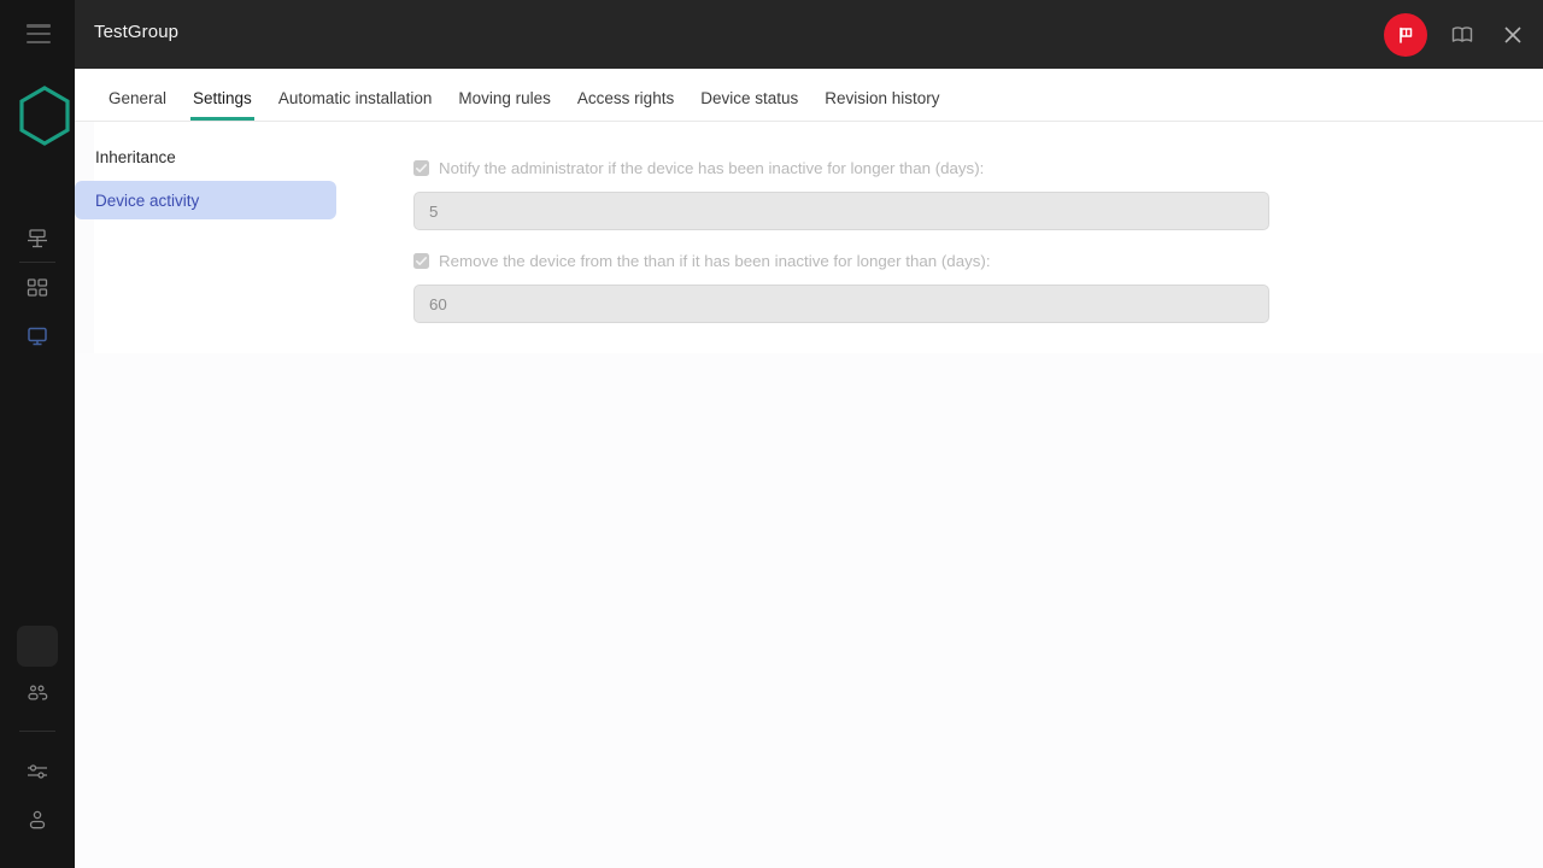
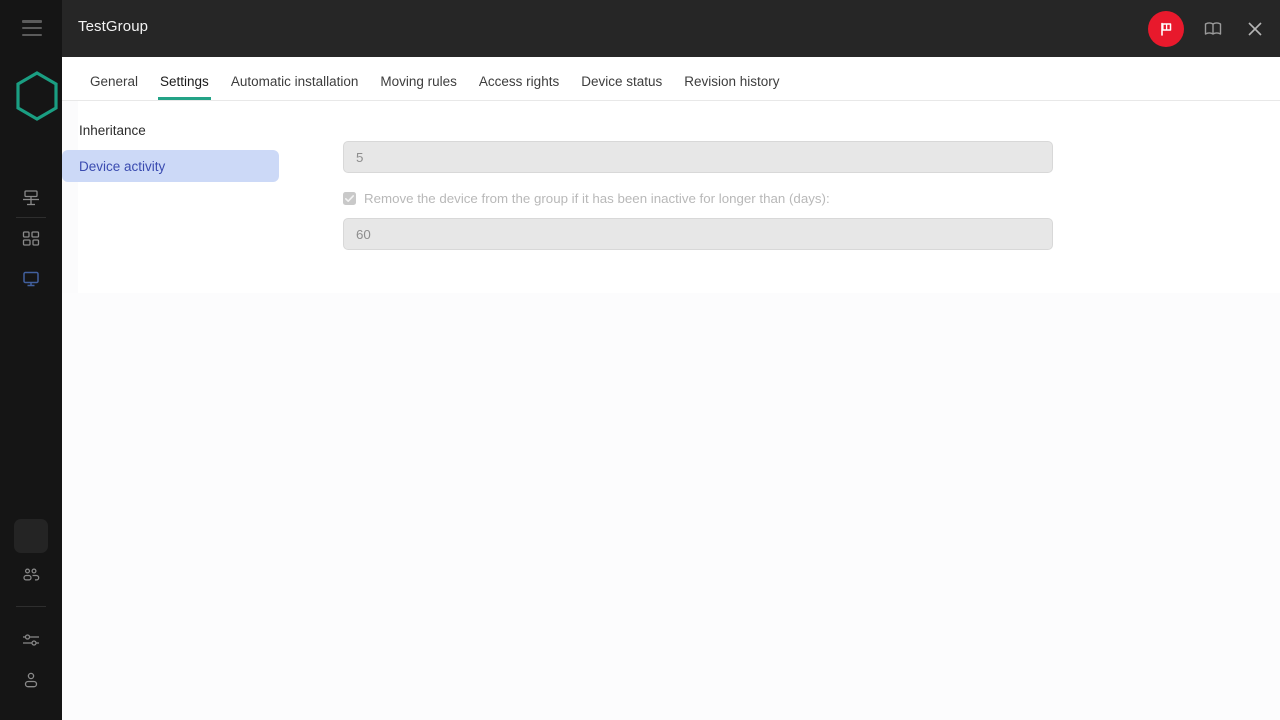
  TestGroup
  General
  Settings
  Automatic installation
  Moving rules
  Access rights
  Device status
  Revision history
  Inheritance
  Device activity
- Notify the administrator if the device has been inactive for longer than (days):
  5
- Remove the device from the than if it has been inactive for longer than (days):
+ Remove the device from the group if it has been inactive for longer than (days):
  60
